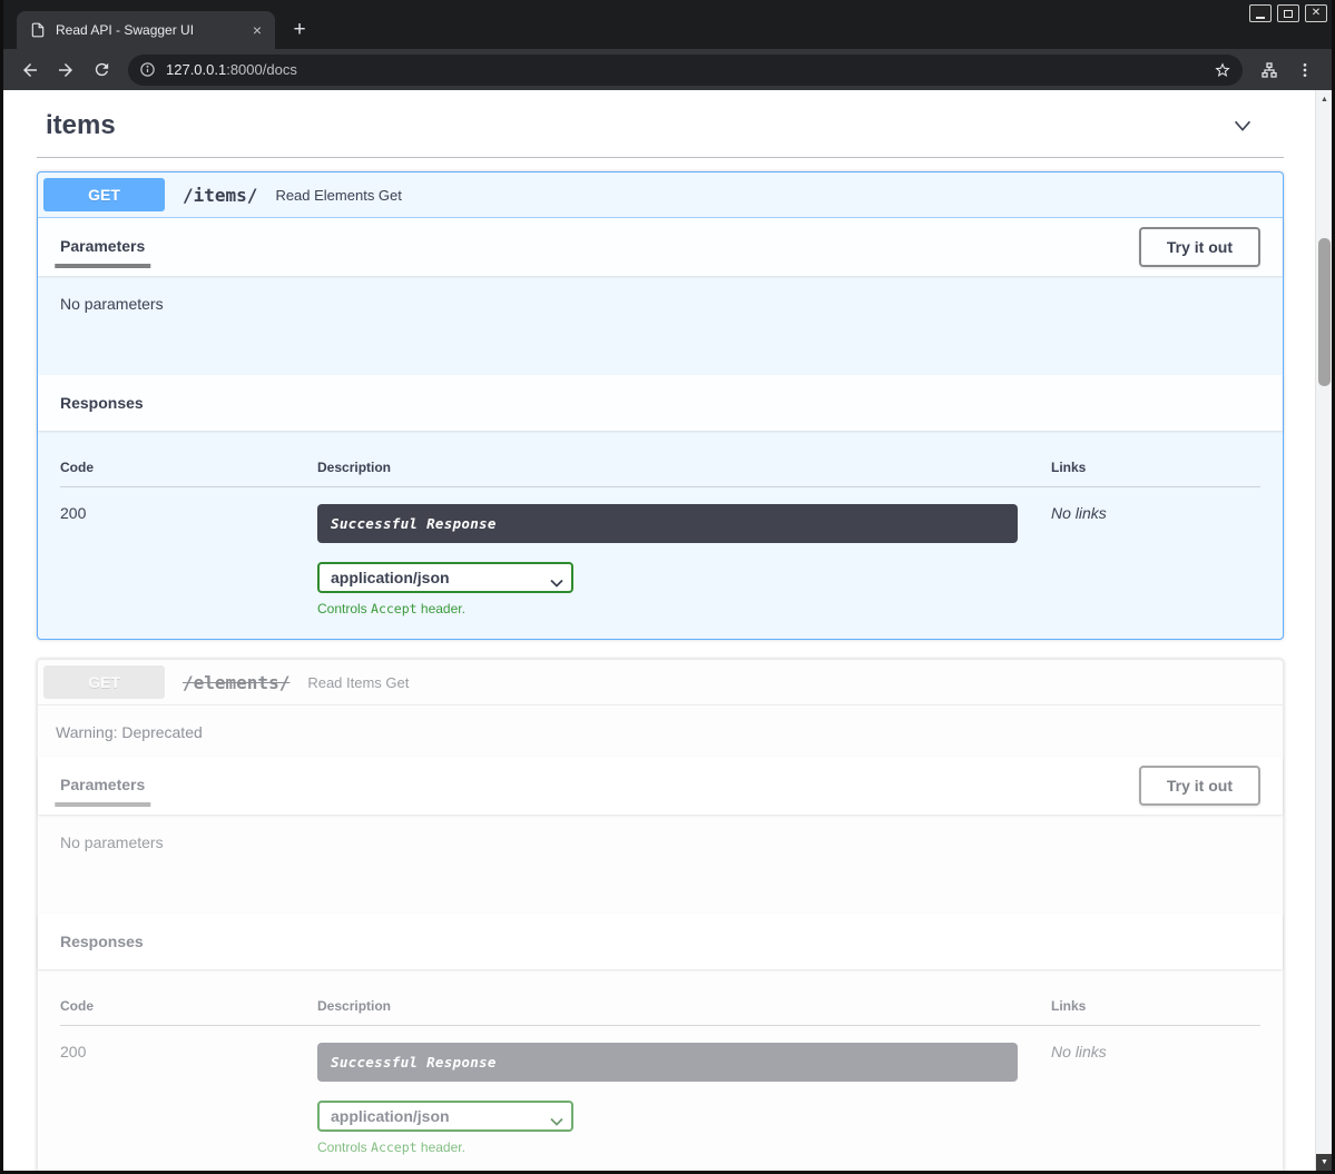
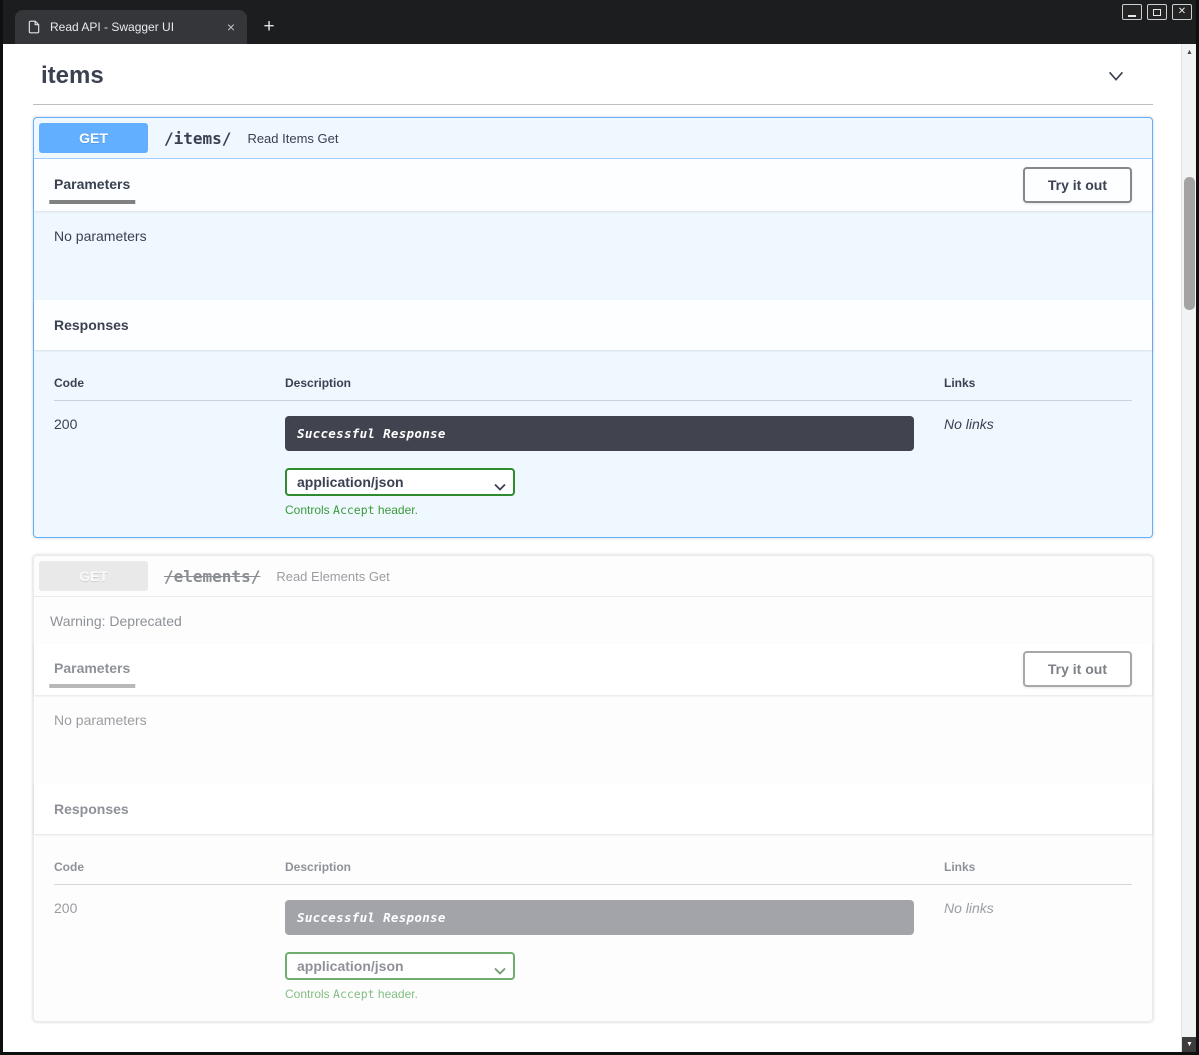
  ✕
  Read API - Swagger UI
  ×
  +
- 127.0.0.1:8000/docs
  items
  GET
  /items/
- Read Elements Get
+ Read Items Get
  Parameters
  Try it out
  No parameters
  Responses
  Code
  Description
  Links
  200
  Successful Response
  application/json
  Controls Accept header.
  No links
  GET
  /elements/
- Read Items Get
+ Read Elements Get
  Warning: Deprecated
  Parameters
  Try it out
  No parameters
  Responses
  Code
  Description
  Links
  200
  Successful Response
  application/json
  Controls Accept header.
  No links
